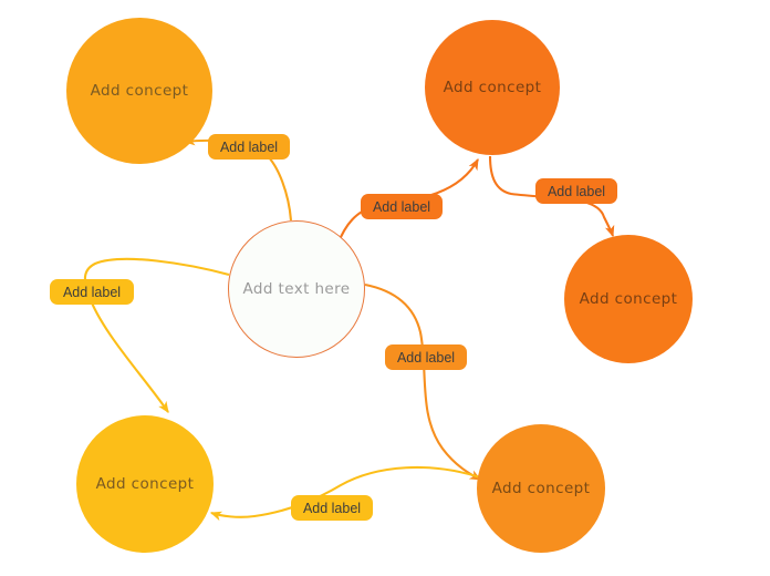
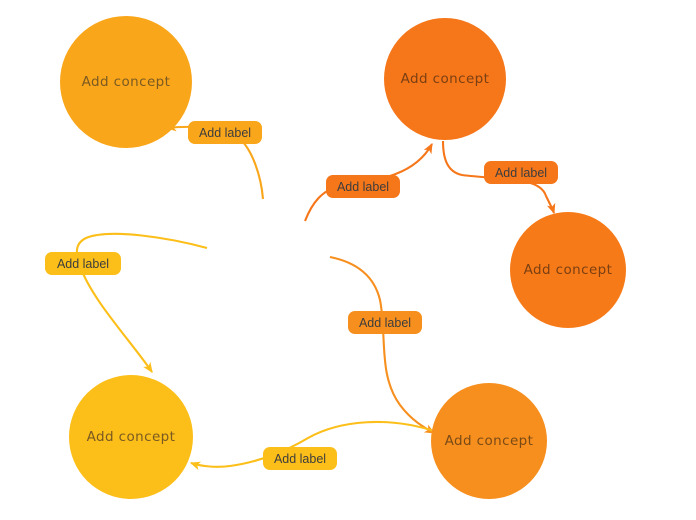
  Add concept
  Add concept
  Add concept
  Add concept
  Add concept
- Add text here
  Add label
  Add label
  Add label
  Add label
  Add label
  Add label
